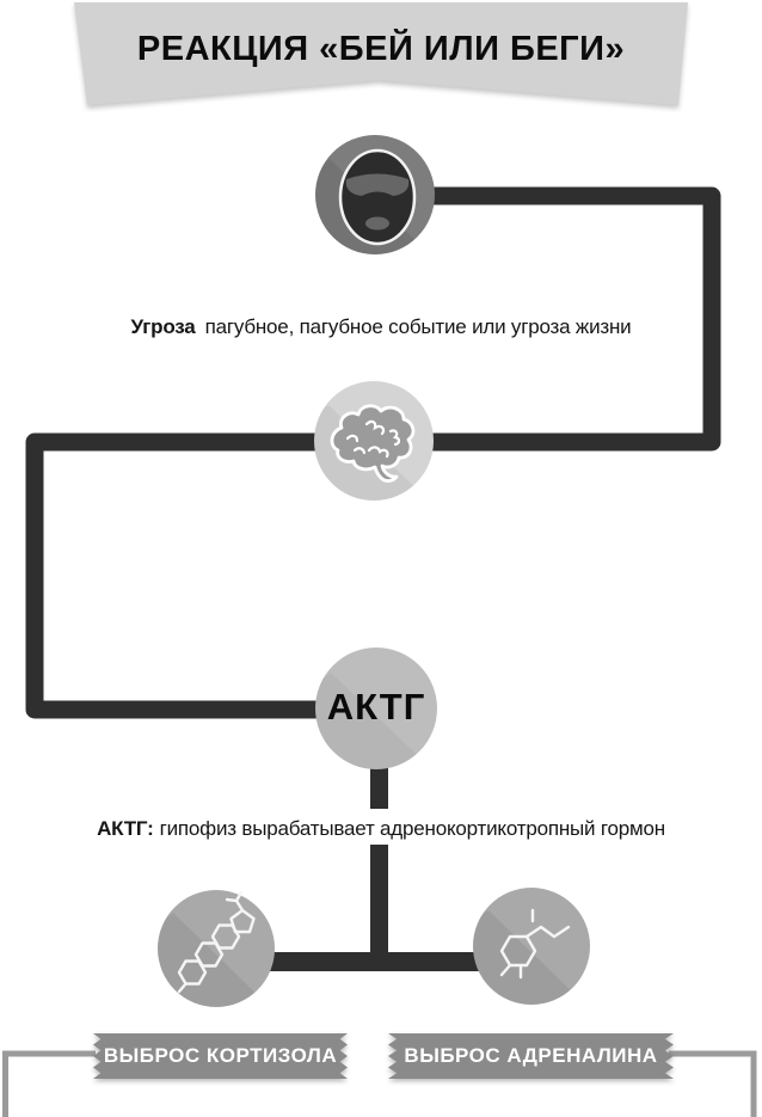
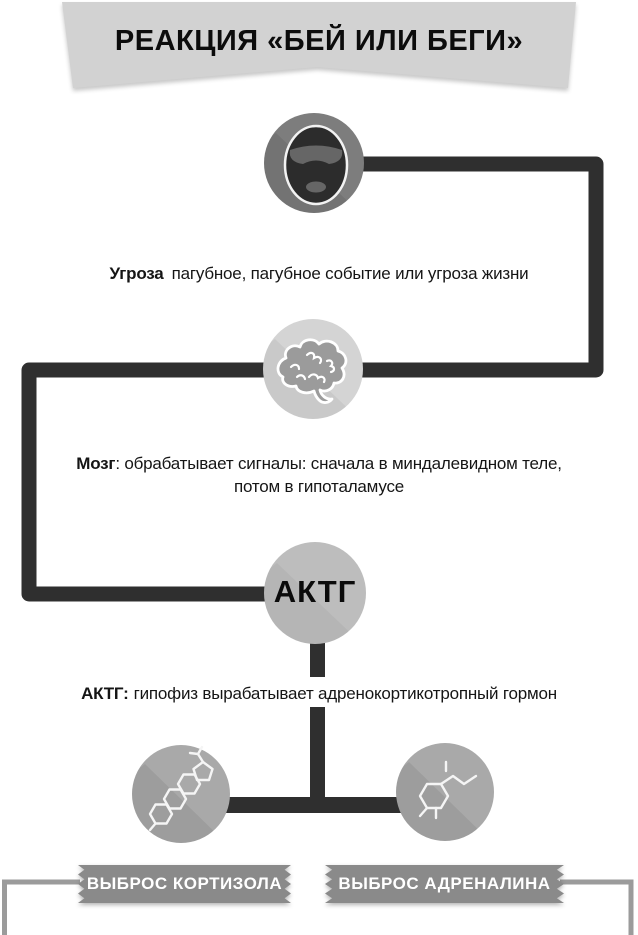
  РЕАКЦИЯ «БЕЙ ИЛИ БЕГИ»
  Угроза пагубное, пагубное событие или угроза жизни
+ Мозг: обрабатывает сигналы: сначала в миндалевидном теле,
+ потом в гипоталамусе
  АКТГ
  АКТГ: гипофиз вырабатывает адренокортикотропный гормон
  ВЫБРОС КОРТИЗОЛА
  ВЫБРОС АДРЕНАЛИНА
